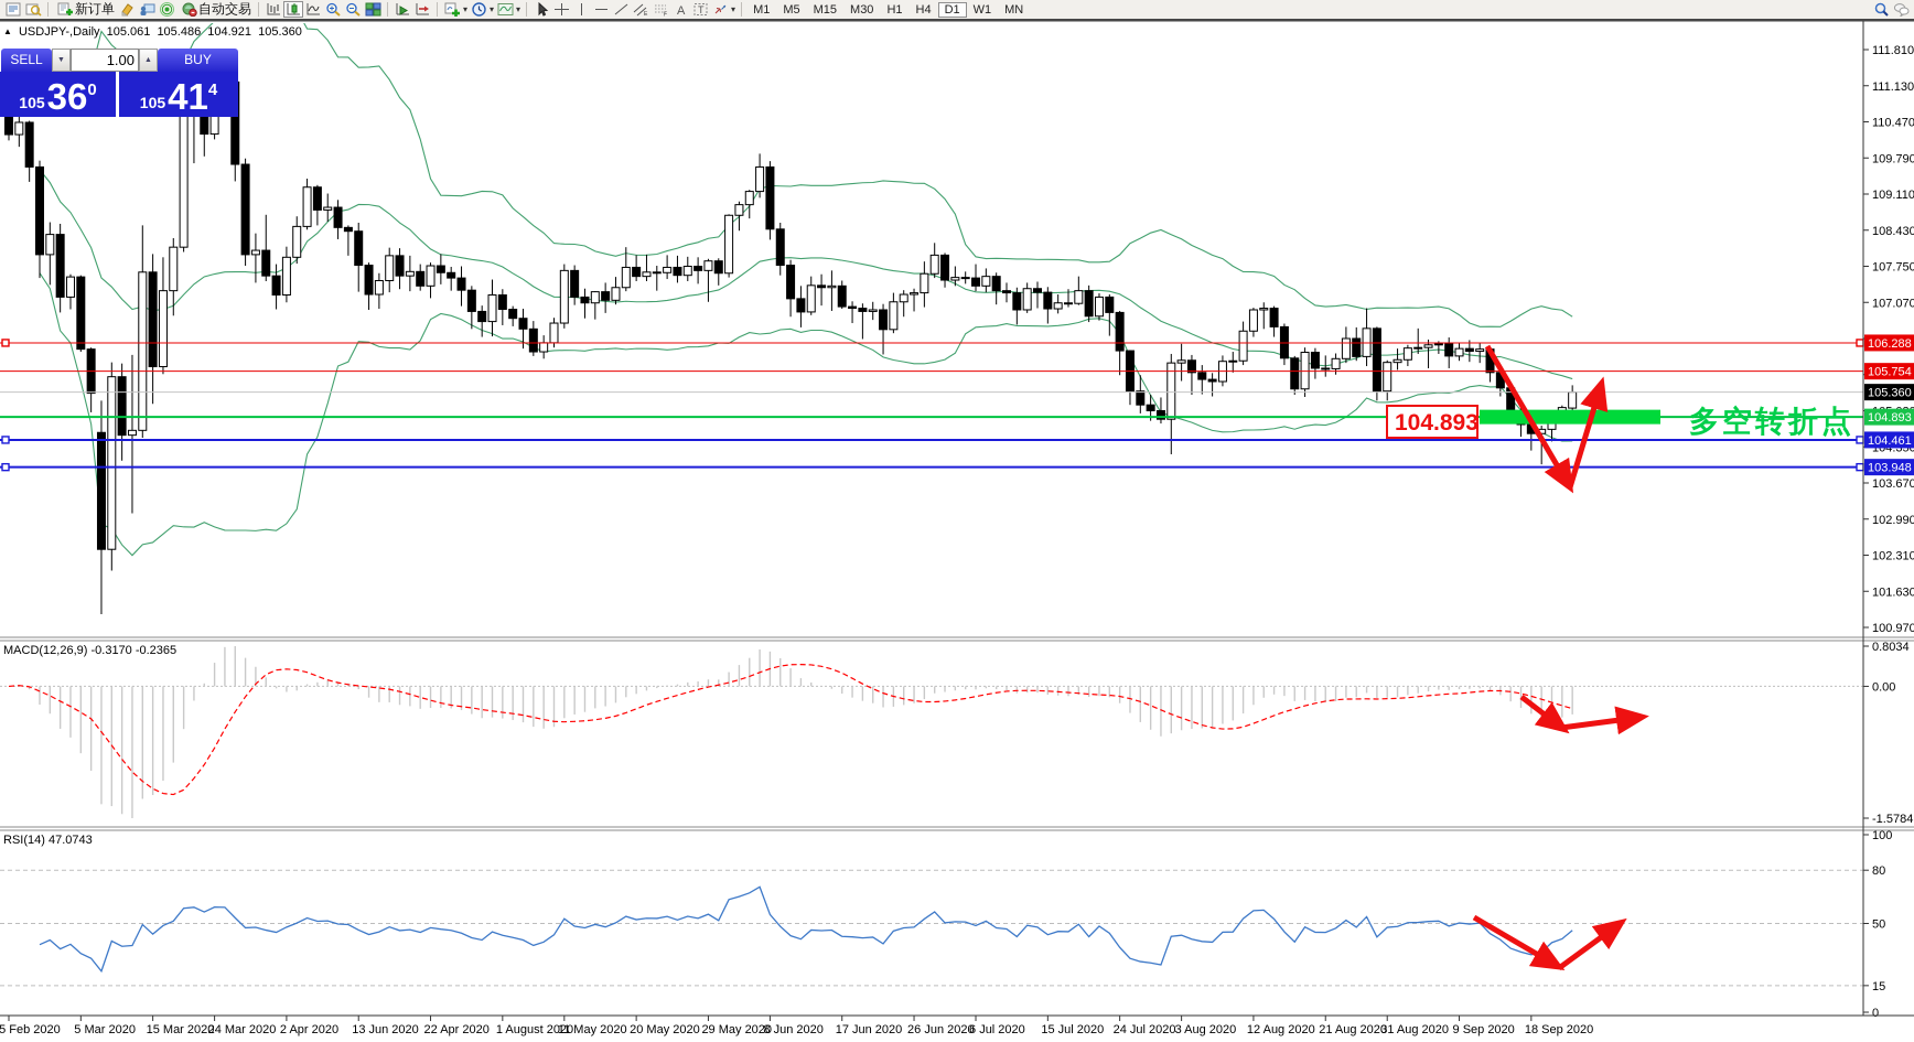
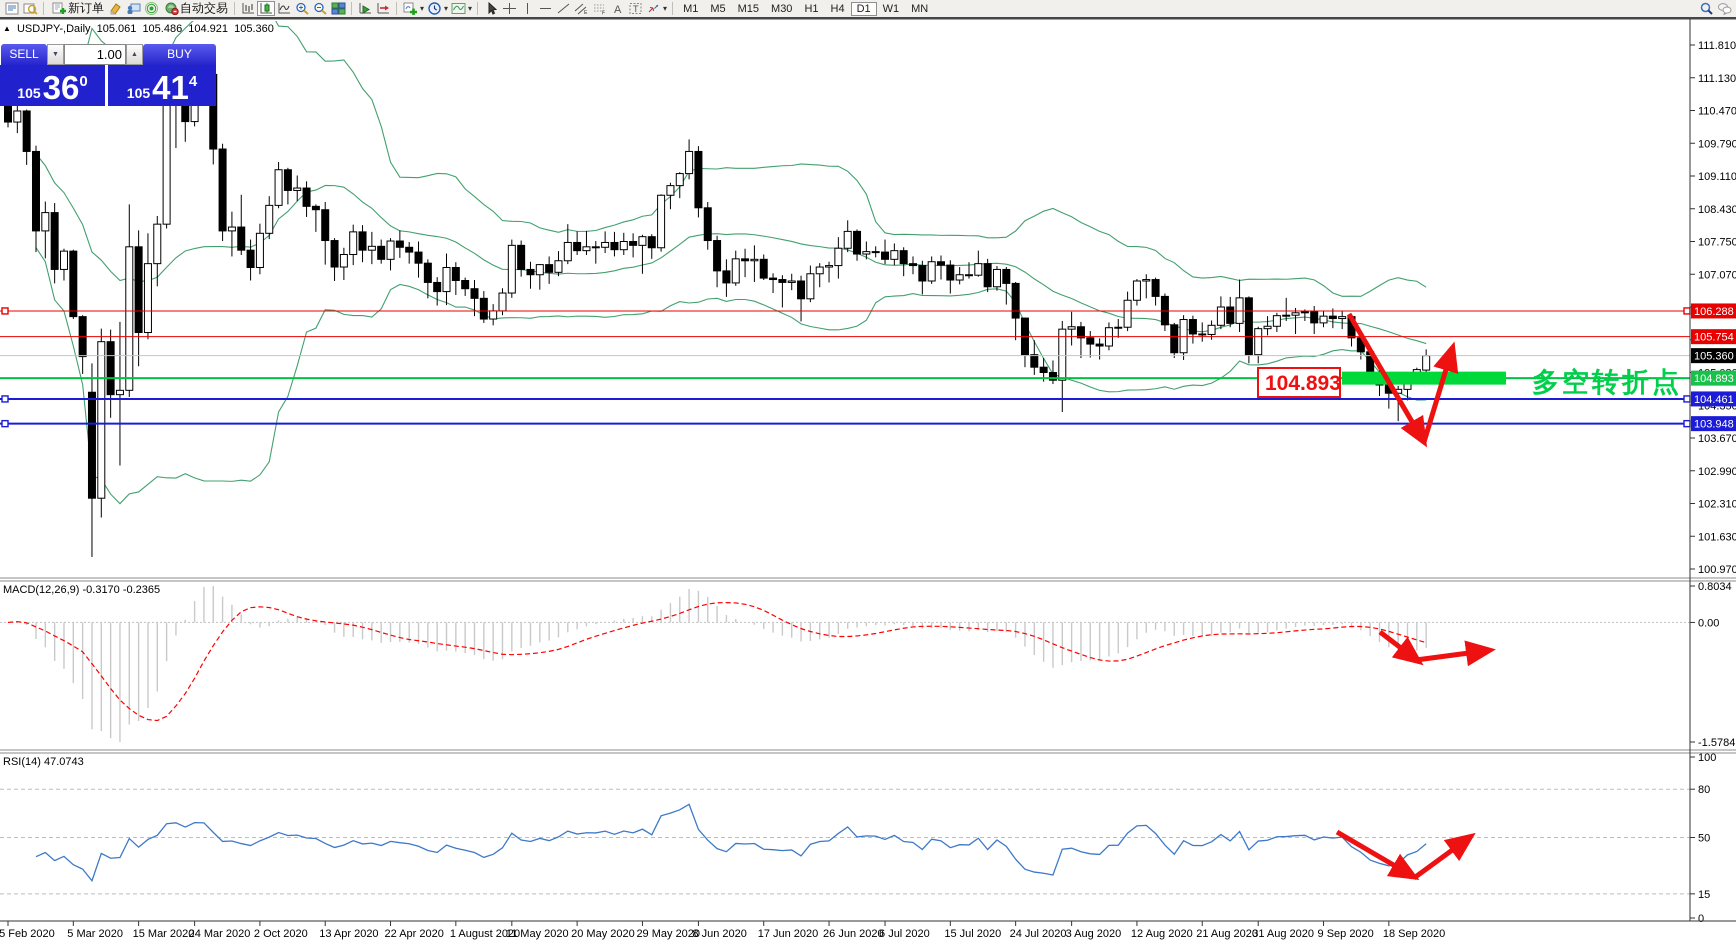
  新订单
  自动交易
  ▾
  ▾
  ▾
  A
  T
  ▾
  M1
  M5
  M15
  M30
  H1
  H4
  D1
  W1
  MN
  ▲ USDJPY-,Daily 105.061 105.486 104.921 105.360
  SELL
  1.00
  BUY
  105
  36
  0
  105
  41
  4
  MACD(12,26,9) -0.3170 -0.2365
  RSI(14) 47.0743
  111.810
  111.130
  110.470
  109.790
  109.110
  108.430
  107.750
  107.070
  103.670
  102.990
  102.310
  101.630
  100.970
  104.893
  多空转折点
  106.288
  105.754
  105.360
  104.893
  104.461
  103.948
  0.8034
  0.00
  -1.5784
  100
  80
  50
  15
  0
  5 Feb 2020
  5 Mar 2020
  15 Mar 2020
  24 Mar 2020
- 2 Apr 2020
+ 2 Oct 2020
- 13 Jun 2020
+ 13 Apr 2020
  22 Apr 2020
  1 August 2020
  11 May 2020
  20 May 2020
  29 May 2020
  8 Jun 2020
  17 Jun 2020
  26 Jun 2020
  6 Jul 2020
  15 Jul 2020
  24 Jul 2020
  3 Aug 2020
  12 Aug 2020
  21 Aug 2020
  31 Aug 2020
  9 Sep 2020
  18 Sep 2020
